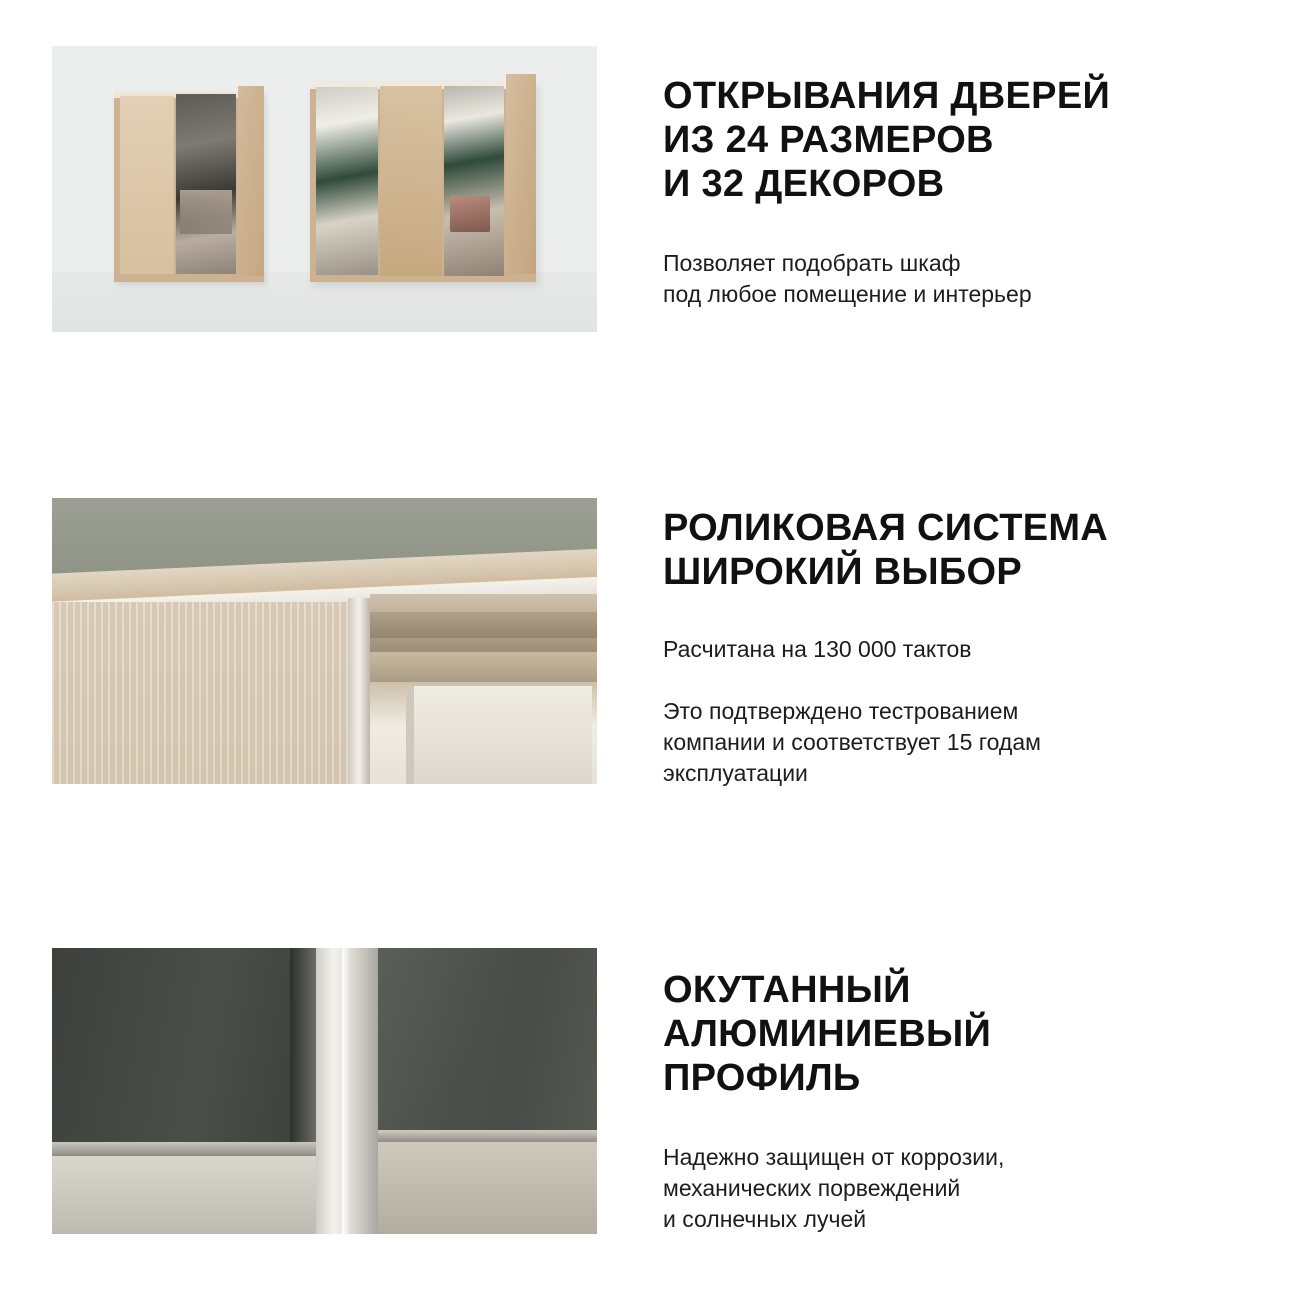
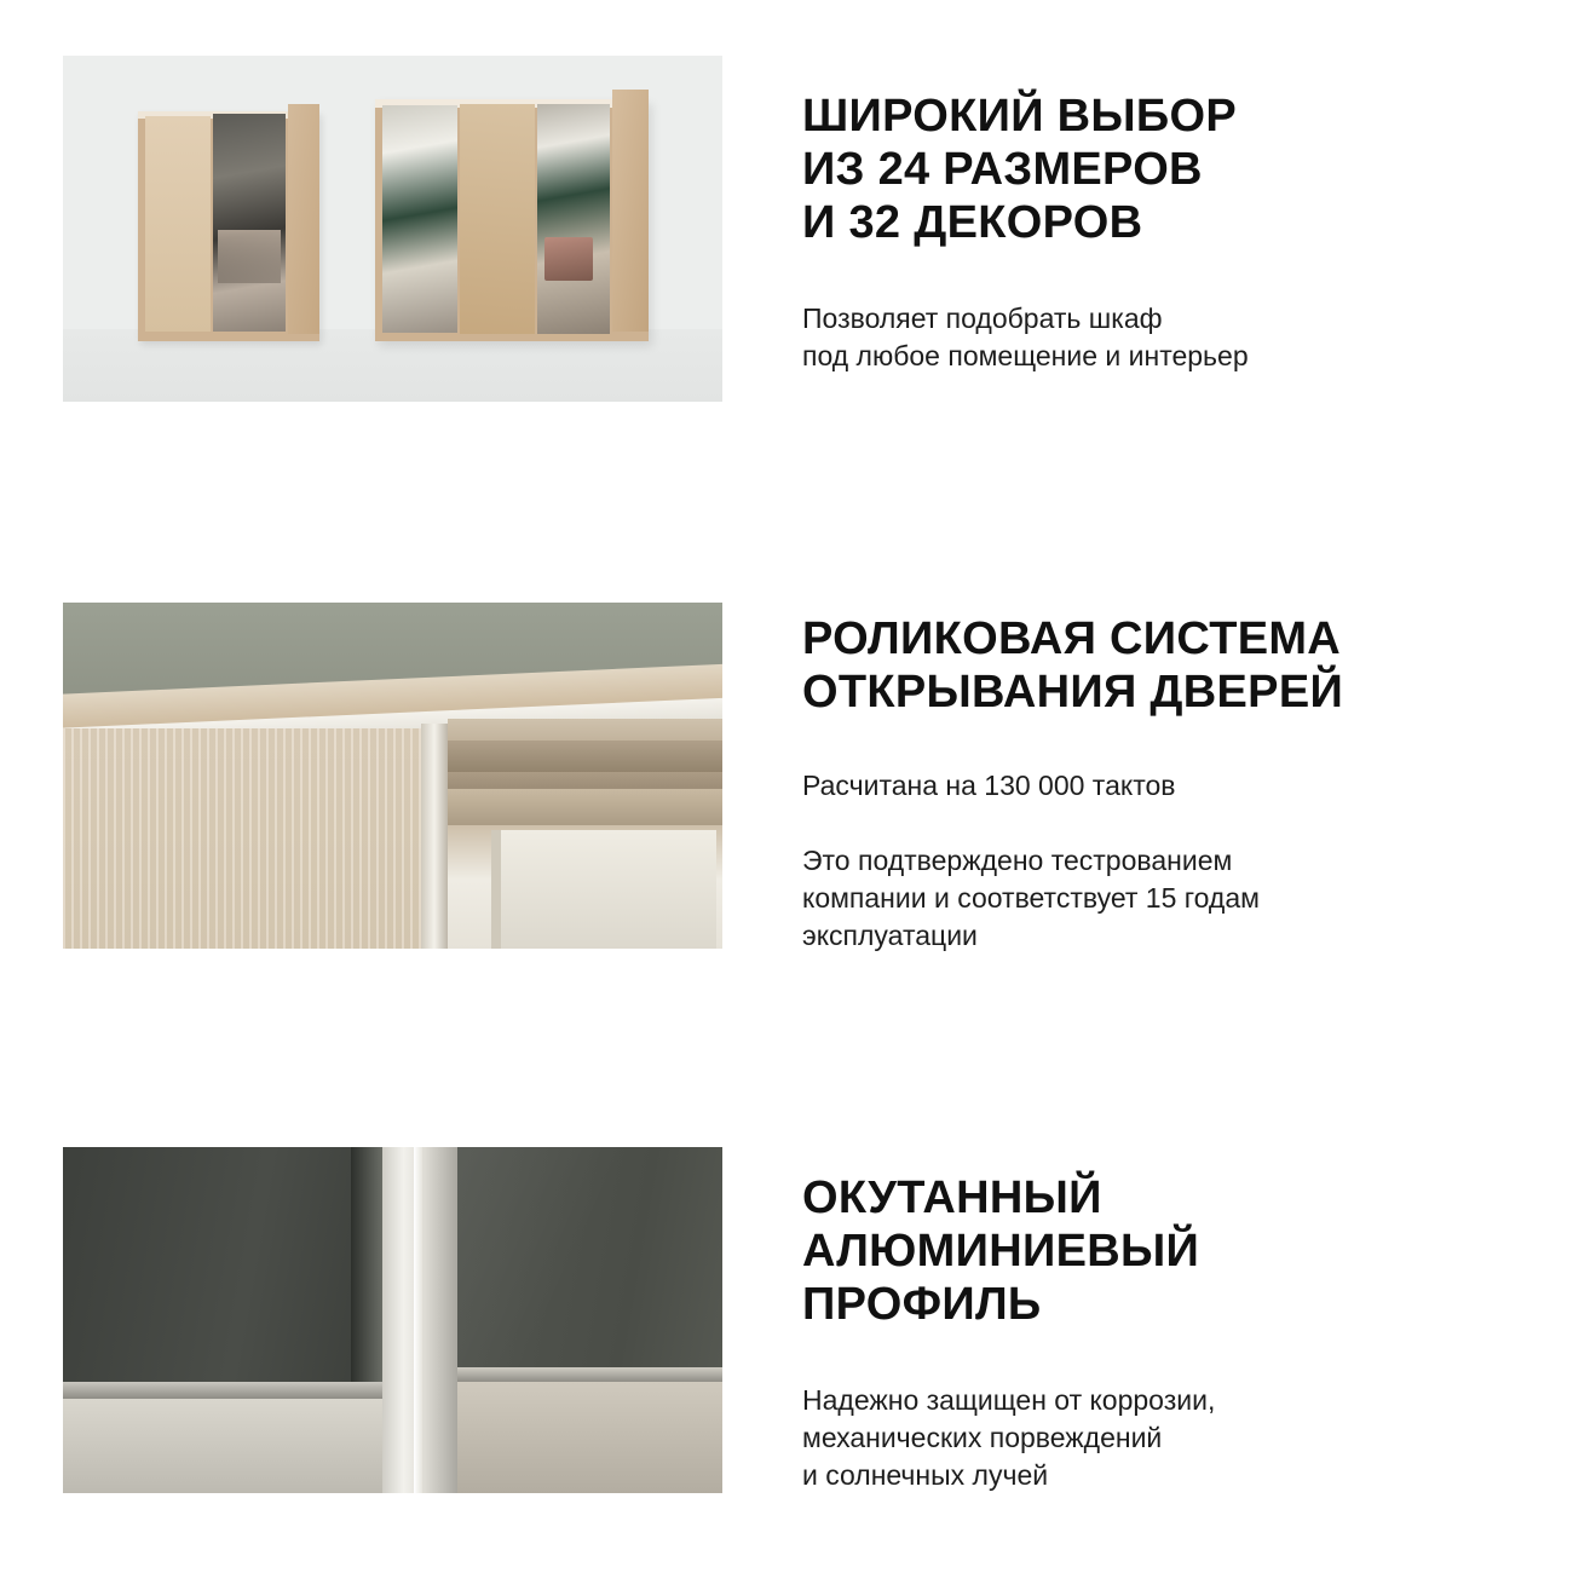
- ОТКРЫВАНИЯ ДВЕРЕЙ
+ ШИРОКИЙ ВЫБОР
  ИЗ 24 РАЗМЕРОВ
  И 32 ДЕКОРОВ
  Позволяет подобрать шкаф
  под любое помещение и интерьер
  РОЛИКОВАЯ СИСТЕМА
- ШИРОКИЙ ВЫБОР
+ ОТКРЫВАНИЯ ДВЕРЕЙ
  Расчитана на 130 000 тактов
  Это подтверждено тестрованием
  компании и соответствует 15 годам
  эксплуатации
  ОКУТАННЫЙ
  АЛЮМИНИЕВЫЙ
  ПРОФИЛЬ
  Надежно защищен от коррозии,
  механических порвеждений
  и солнечных лучей
